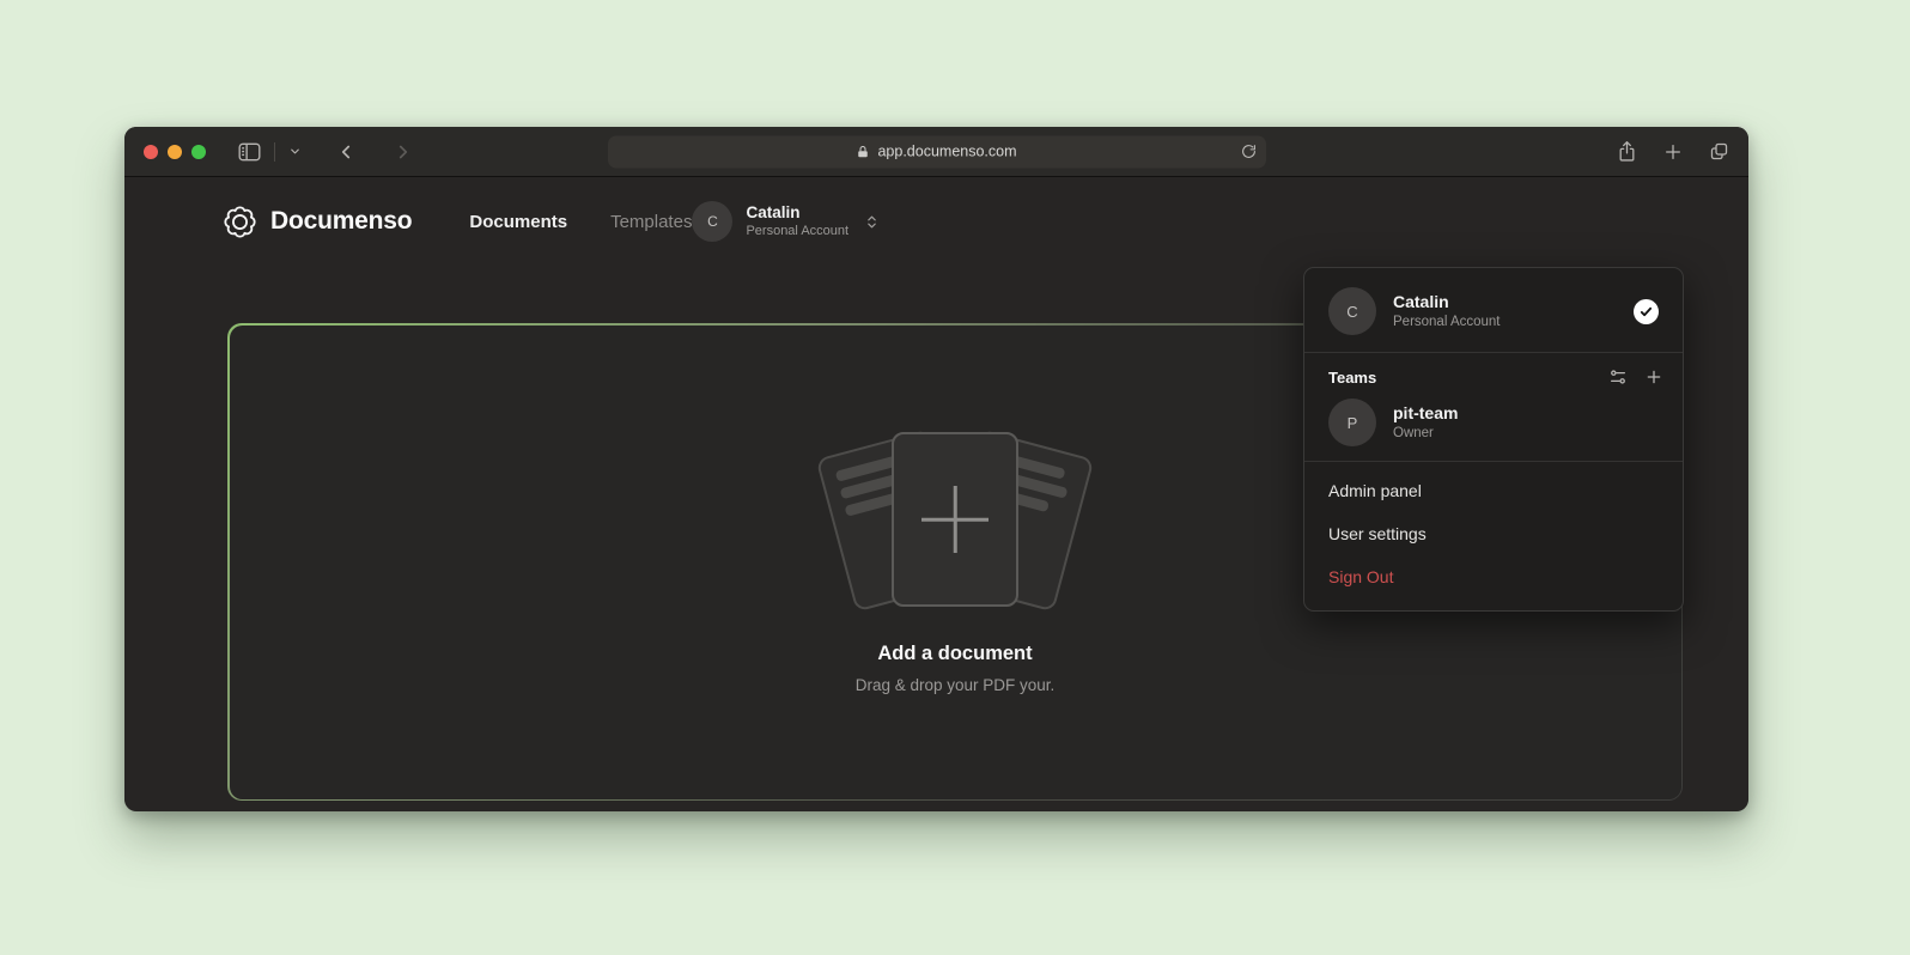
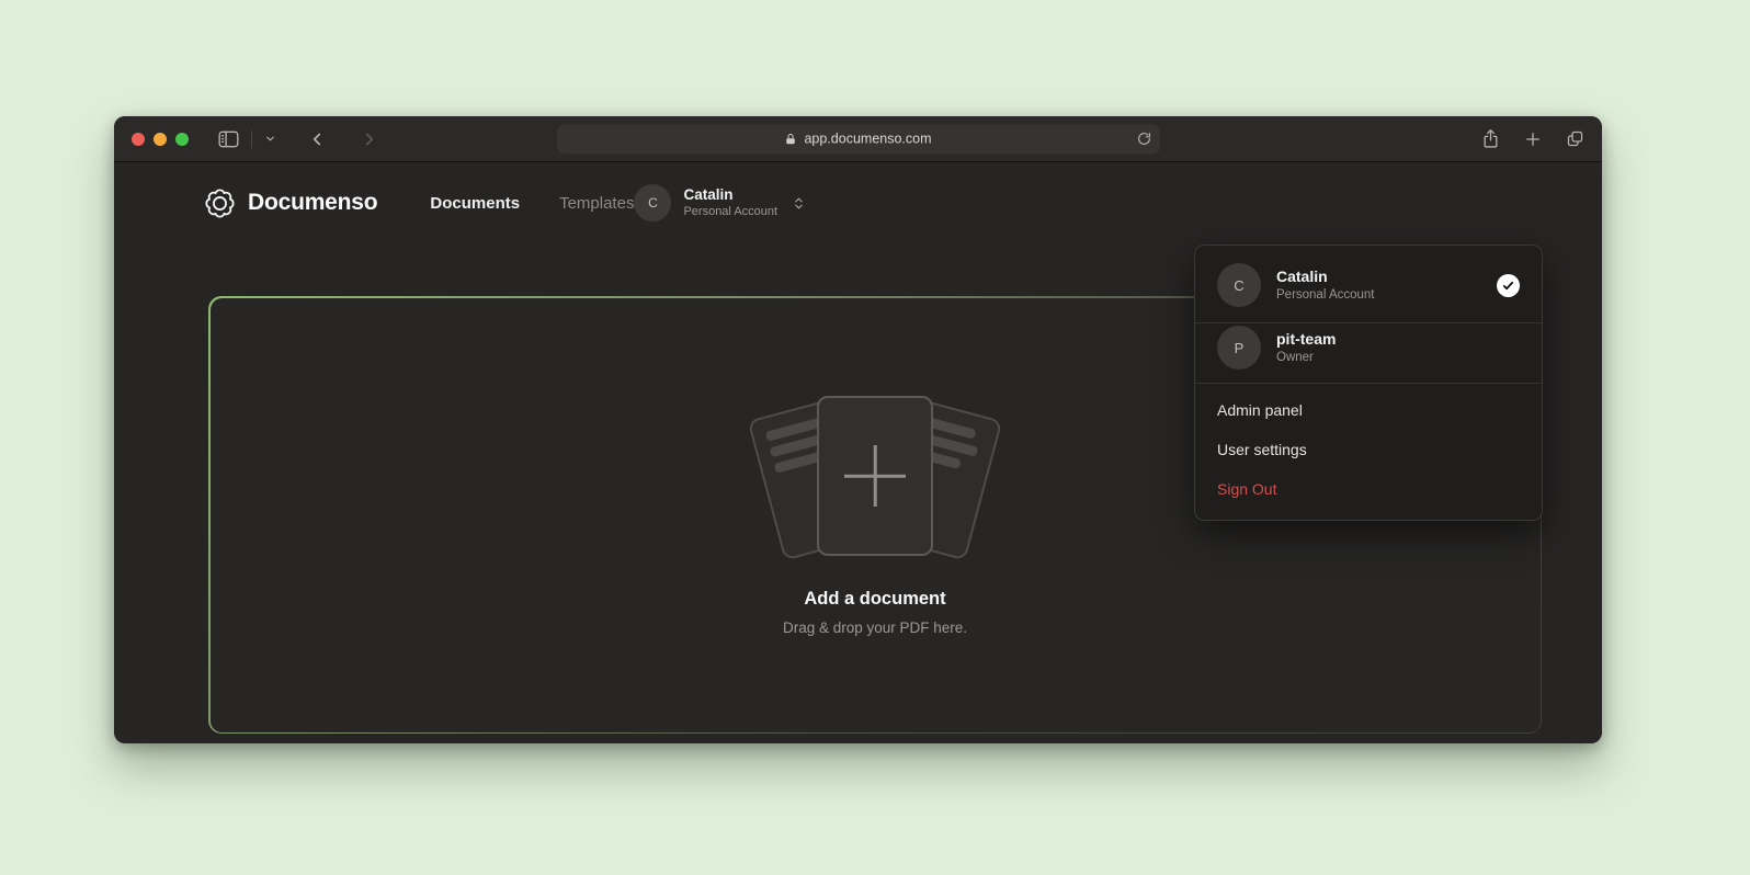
  app.documenso.com
  Documenso
  Documents
  Templates
  C
  Catalin
  Personal Account
  Add a document
- Drag & drop your PDF your.
+ Drag & drop your PDF here.
  C
  Catalin
  Personal Account
- Teams
  P
  pit-team
  Owner
  Admin panel
  User settings
  Sign Out
